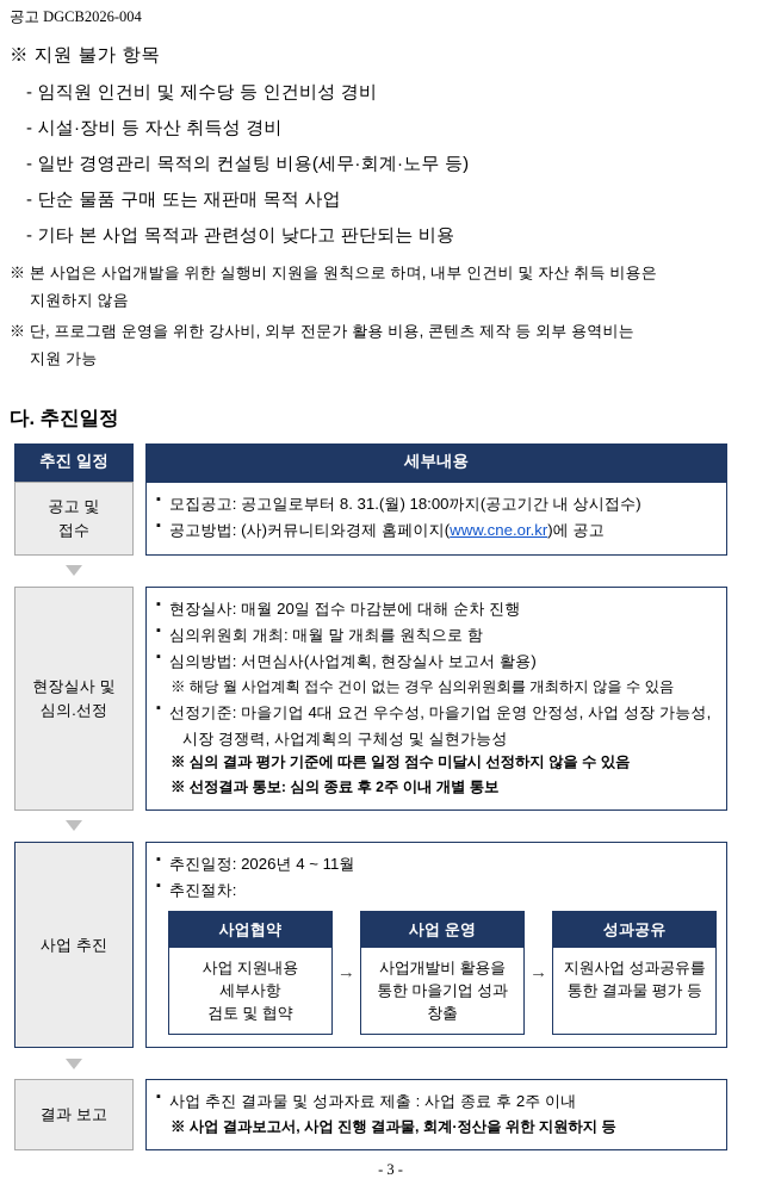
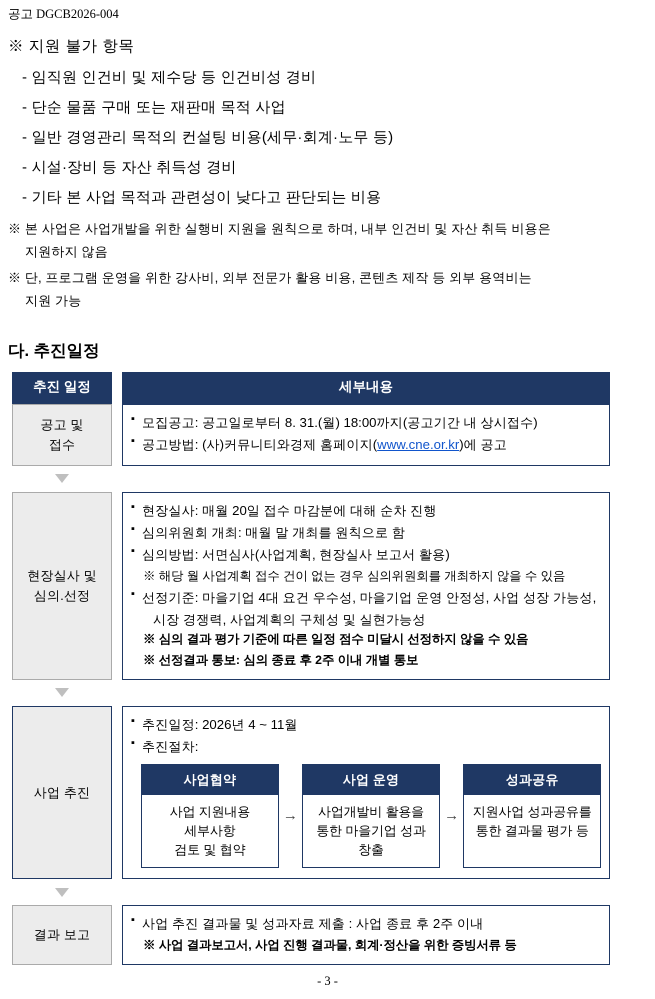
  공고 DGCB2026-004
  ※ 지원 불가 항목
  - 임직원 인건비 및 제수당 등 인건비성 경비
- - 시설·장비 등 자산 취득성 경비
+ - 단순 물품 구매 또는 재판매 목적 사업
  - 일반 경영관리 목적의 컨설팅 비용(세무·회계·노무 등)
- - 단순 물품 구매 또는 재판매 목적 사업
+ - 시설·장비 등 자산 취득성 경비
  - 기타 본 사업 목적과 관련성이 낮다고 판단되는 비용
  ※ 본 사업은 사업개발을 위한 실행비 지원을 원칙으로 하며, 내부 인건비 및 자산 취득 비용은
  지원하지 않음
  ※ 단, 프로그램 운영을 위한 강사비, 외부 전문가 활용 비용, 콘텐츠 제작 등 외부 용역비는
  지원 가능
  다. 추진일정
  추진 일정		세부내용
  공고 및 접수		모집공고: 공고일로부터 8. 31.(월) 18:00까지(공고기간 내 상시접수) 공고방법: (사)커뮤니티와경제 홈페이지(www.cne.or.kr)에 공고
  현장실사 및 심의.선정		현장실사: 매월 20일 접수 마감분에 대해 순차 진행 심의위원회 개최: 매월 말 개최를 원칙으로 함 심의방법: 서면심사(사업계획, 현장실사 보고서 활용) ※ 해당 월 사업계획 접수 건이 없는 경우 심의위원회를 개최하지 않을 수 있음 선정기준: 마을기업 4대 요건 우수성, 마을기업 운영 안정성, 사업 성장 가능성, 시장 경쟁력, 사업계획의 구체성 및 실현가능성 ※ 심의 결과 평가 기준에 따른 일정 점수 미달시 선정하지 않을 수 있음 ※ 선정결과 통보: 심의 종료 후 2주 이내 개별 통보
  사업 추진		추진일정: 2026년 4 ~ 11월 추진절차: 사업협약 사업 지원내용 세부사항 검토 및 협약 → 사업 운영 사업개발비 활용을 통한 마을기업 성과 창출 → 성과공유 지원사업 성과공유를 통한 결과물 평가 등
- 결과 보고		사업 추진 결과물 및 성과자료 제출 : 사업 종료 후 2주 이내 ※ 사업 결과보고서, 사업 진행 결과물, 회계·정산을 위한 지원하지 등
+ 결과 보고		사업 추진 결과물 및 성과자료 제출 : 사업 종료 후 2주 이내 ※ 사업 결과보고서, 사업 진행 결과물, 회계·정산을 위한 증빙서류 등
  - 3 -
